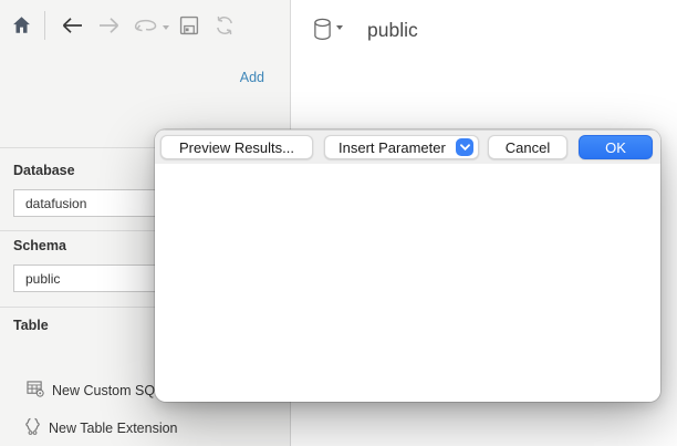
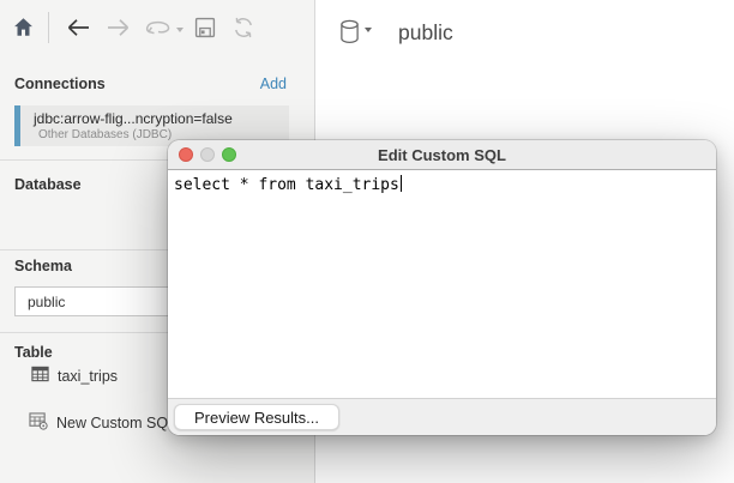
+ Connections
  Add
+ jdbc:arrow-flig...ncryption=false
+ Other Databases (JDBC)
  Database
- datafusion
  Schema
  public
  Table
+ taxi_trips
  New Custom SQ
- New Table Extension
  public
+ Edit Custom SQL
+ select * from taxi_trips
  Preview Results...
- Insert Parameter
- Cancel
- OK
